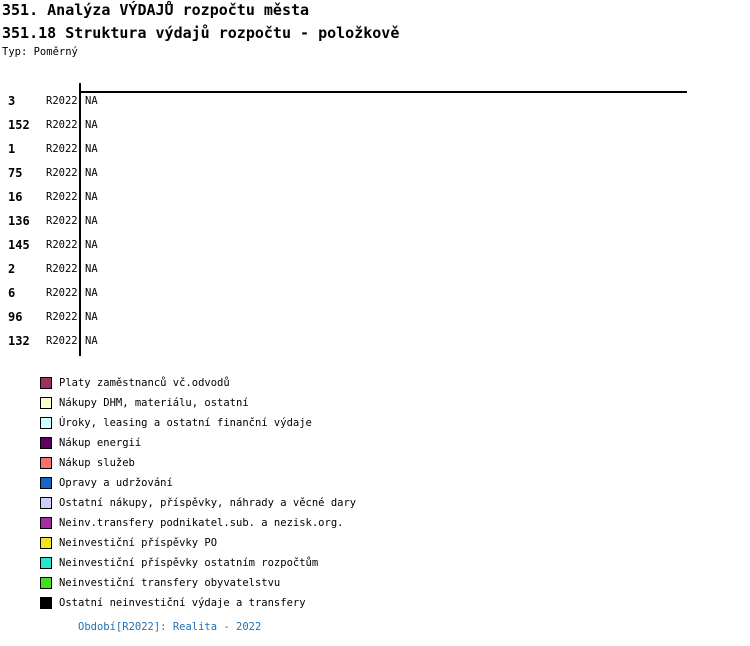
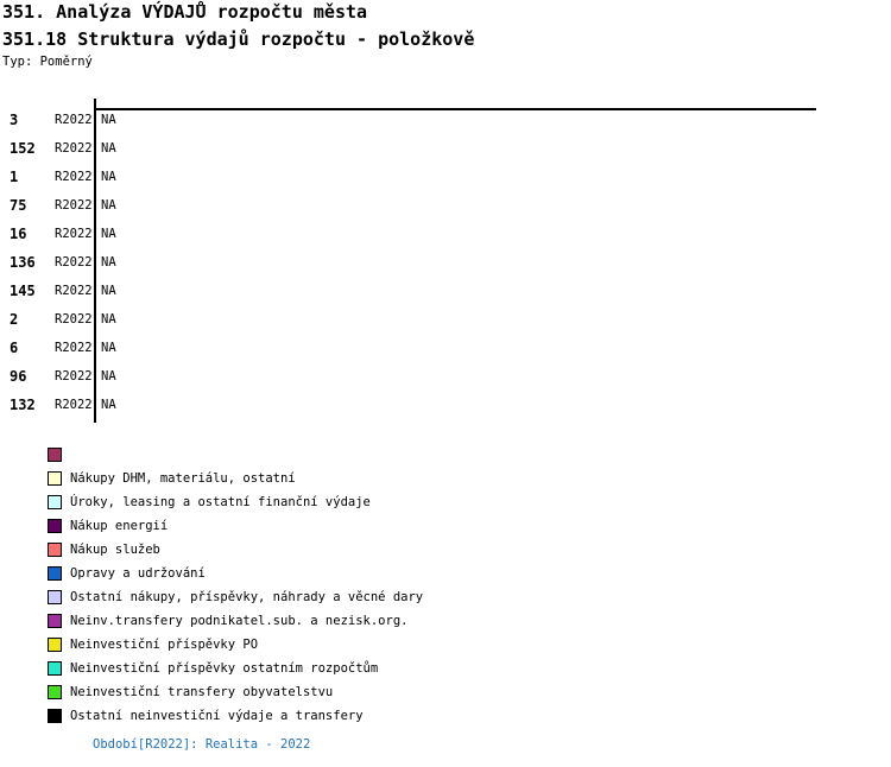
  351. Analýza VÝDAJŮ rozpočtu města
  351.18 Struktura výdajů rozpočtu - položkově
  Typ: Poměrný
  3
  R2022
  NA
  152
  R2022
  NA
  1
  R2022
  NA
  75
  R2022
  NA
  16
  R2022
  NA
  136
  R2022
  NA
  145
  R2022
  NA
  2
  R2022
  NA
  6
  R2022
  NA
  96
  R2022
  NA
  132
  R2022
  NA
- Platy zaměstnanců vč.odvodů
  Nákupy DHM, materiálu, ostatní
  Úroky, leasing a ostatní finanční výdaje
  Nákup energií
  Nákup služeb
  Opravy a udržování
  Ostatní nákupy, příspěvky, náhrady a věcné dary
  Neinv.transfery podnikatel.sub. a nezisk.org.
  Neinvestiční příspěvky PO
  Neinvestiční příspěvky ostatním rozpočtům
  Neinvestiční transfery obyvatelstvu
  Ostatní neinvestiční výdaje a transfery
  Období[R2022]: Realita - 2022
